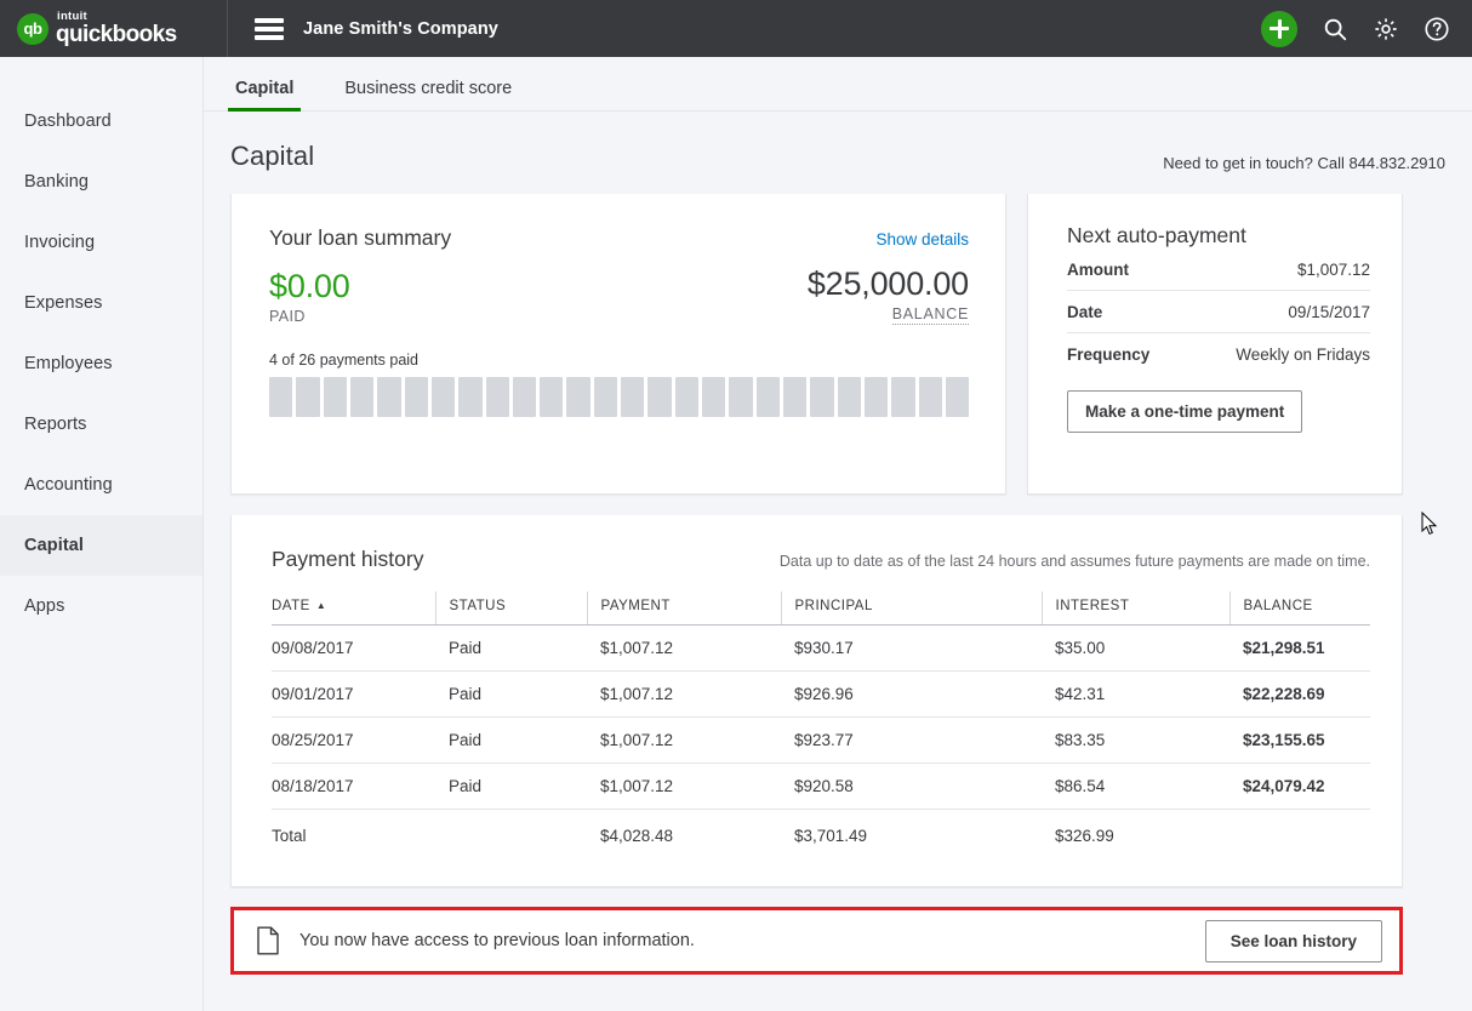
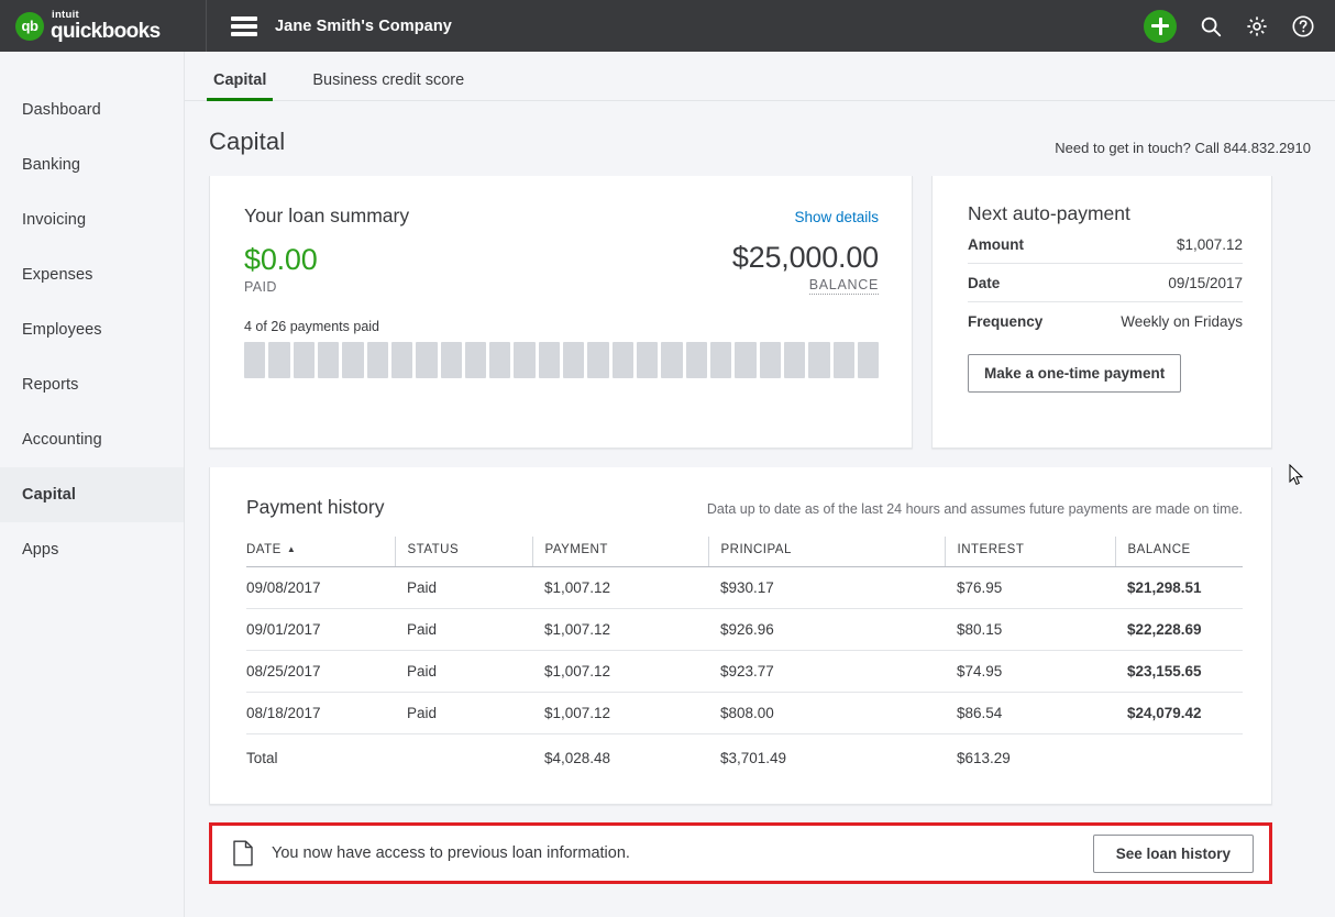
  qb
  intuit
  quickbooks
  Jane Smith's Company
  Dashboard
  Banking
  Invoicing
  Expenses
  Employees
  Reports
  Accounting
  Capital
  Apps
  Capital
  Business credit score
  Capital
  Need to get in touch? Call 844.832.2910
  Your loan summary
  Show details
  $0.00
  PAID
  $25,000.00
  BALANCE
  4 of 26 payments paid
  Next auto-payment
  Amount
  $1,007.12
  Date
  09/15/2017
  Frequency
  Weekly on Fridays
  Make a one-time payment
  Payment history
  Data up to date as of the last 24 hours and assumes future payments are made on time.
  DATE ▲	STATUS	PAYMENT	PRINCIPAL	INTEREST	BALANCE
- 09/08/2017	Paid	$1,007.12	$930.17	$35.00	$21,298.51
+ 09/08/2017	Paid	$1,007.12	$930.17	$76.95	$21,298.51
- 09/01/2017	Paid	$1,007.12	$926.96	$42.31	$22,228.69
+ 09/01/2017	Paid	$1,007.12	$926.96	$80.15	$22,228.69
- 08/25/2017	Paid	$1,007.12	$923.77	$83.35	$23,155.65
+ 08/25/2017	Paid	$1,007.12	$923.77	$74.95	$23,155.65
- 08/18/2017	Paid	$1,007.12	$920.58	$86.54	$24,079.42
+ 08/18/2017	Paid	$1,007.12	$808.00	$86.54	$24,079.42
- Total		$4,028.48	$3,701.49	$326.99
+ Total		$4,028.48	$3,701.49	$613.29
  You now have access to previous loan information.
  See loan history
